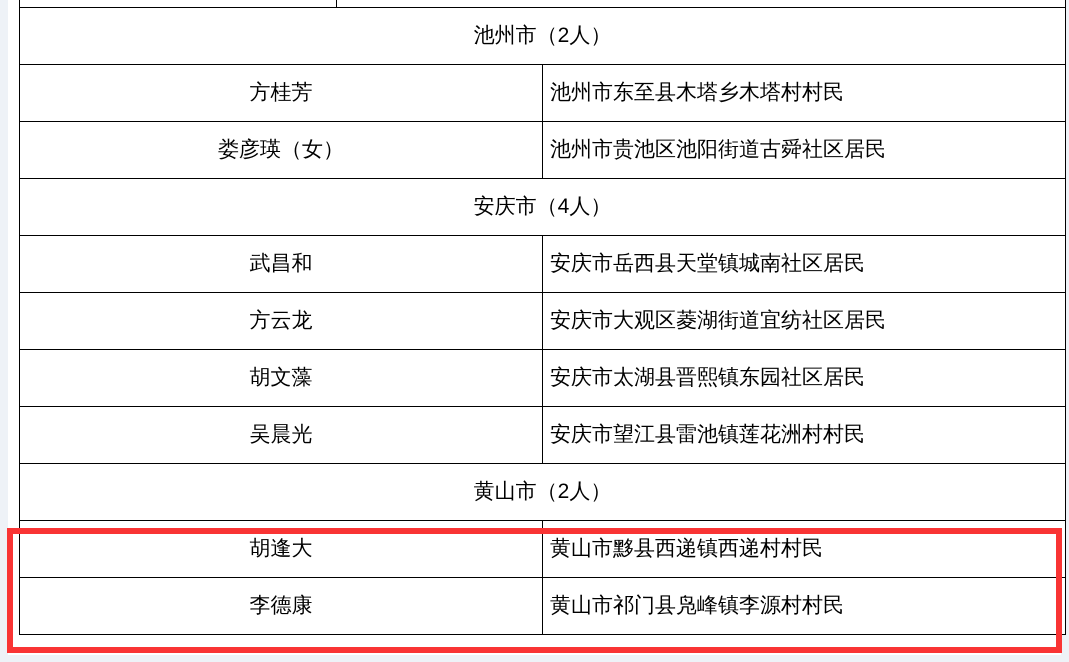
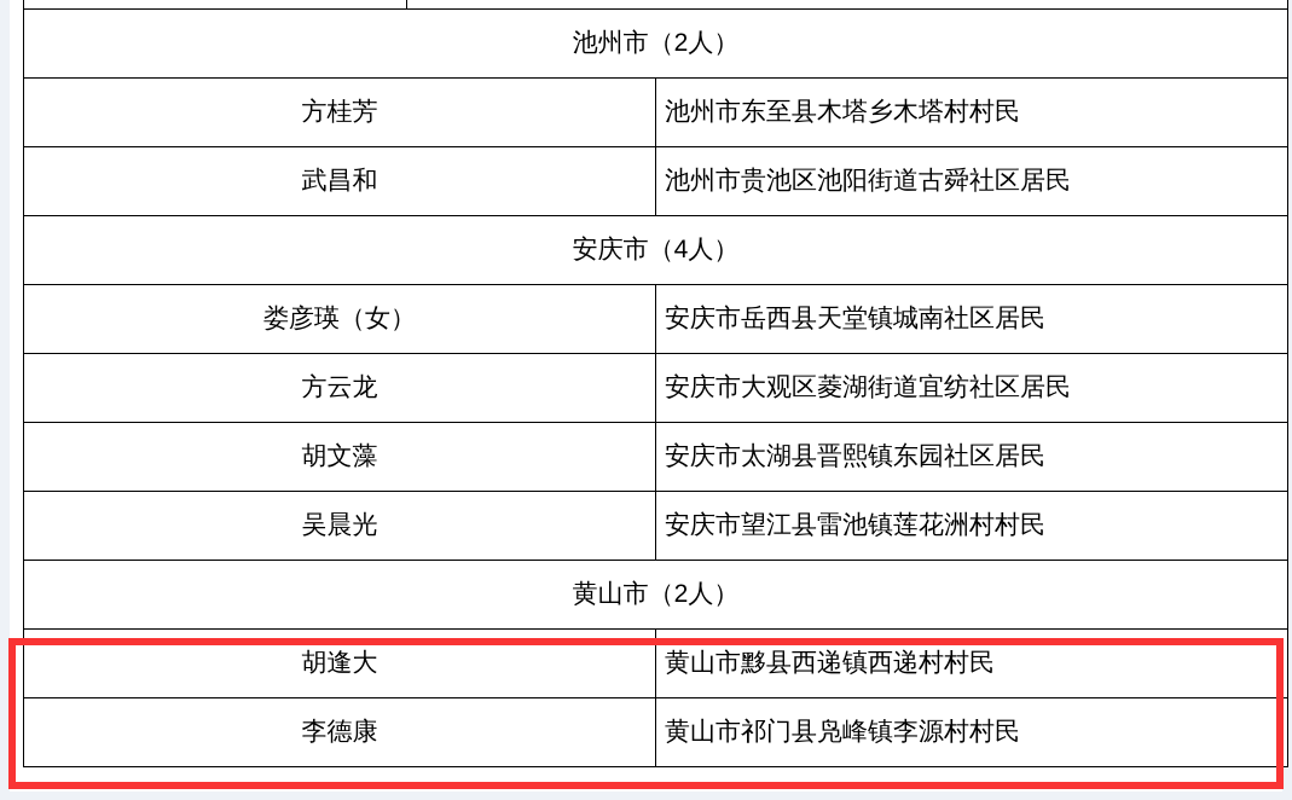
  池州市（2人）
  方桂芳	池州市东至县木塔乡木塔村村民
- 娄彦瑛（女）	池州市贵池区池阳街道古舜社区居民
+ 武昌和	池州市贵池区池阳街道古舜社区居民
  安庆市（4人）
- 武昌和	安庆市岳西县天堂镇城南社区居民
+ 娄彦瑛（女）	安庆市岳西县天堂镇城南社区居民
  方云龙	安庆市大观区菱湖街道宜纺社区居民
  胡文藻	安庆市太湖县晋熙镇东园社区居民
  吴晨光	安庆市望江县雷池镇莲花洲村村民
  黄山市（2人）
  胡逢大	黄山市黟县西递镇西递村村民
  李德康	黄山市祁门县凫峰镇李源村村民
